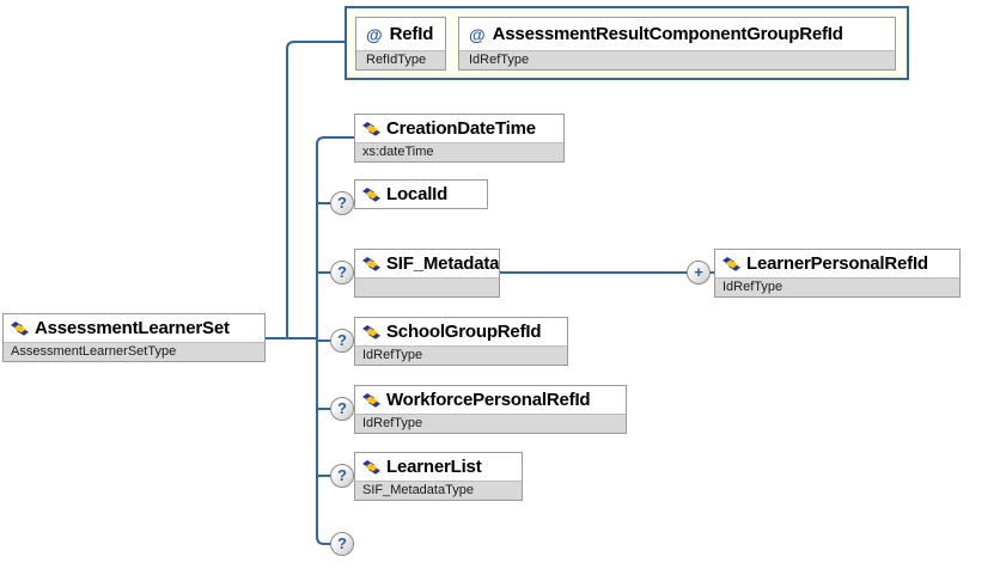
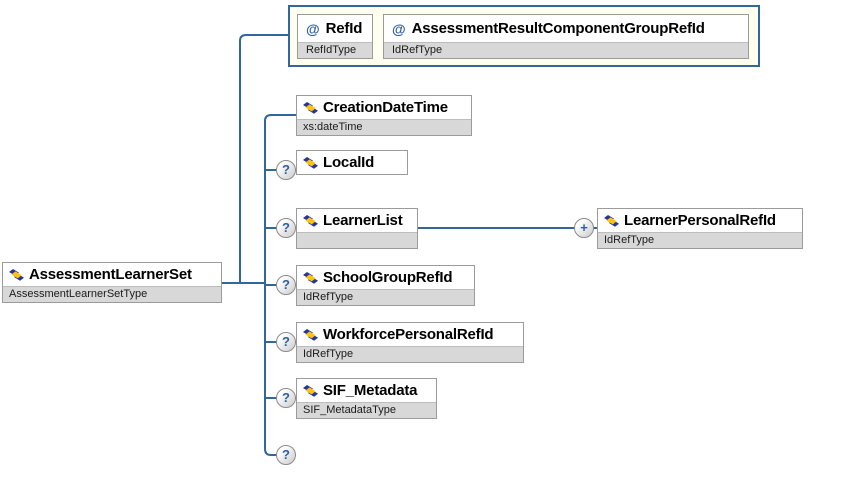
  @
  RefId
  RefIdType
  @
  AssessmentResultComponentGroupRefId
  IdRefType
  AssessmentLearnerSet
  AssessmentLearnerSetType
  CreationDateTime
  xs:dateTime
  LocalId
- SIF_Metadata
+ LearnerList
  SchoolGroupRefId
  IdRefType
  WorkforcePersonalRefId
  IdRefType
- LearnerList
+ SIF_Metadata
  SIF_MetadataType
  LearnerPersonalRefId
  IdRefType
  ?
  ?
  ?
  ?
  ?
  ?
  +
